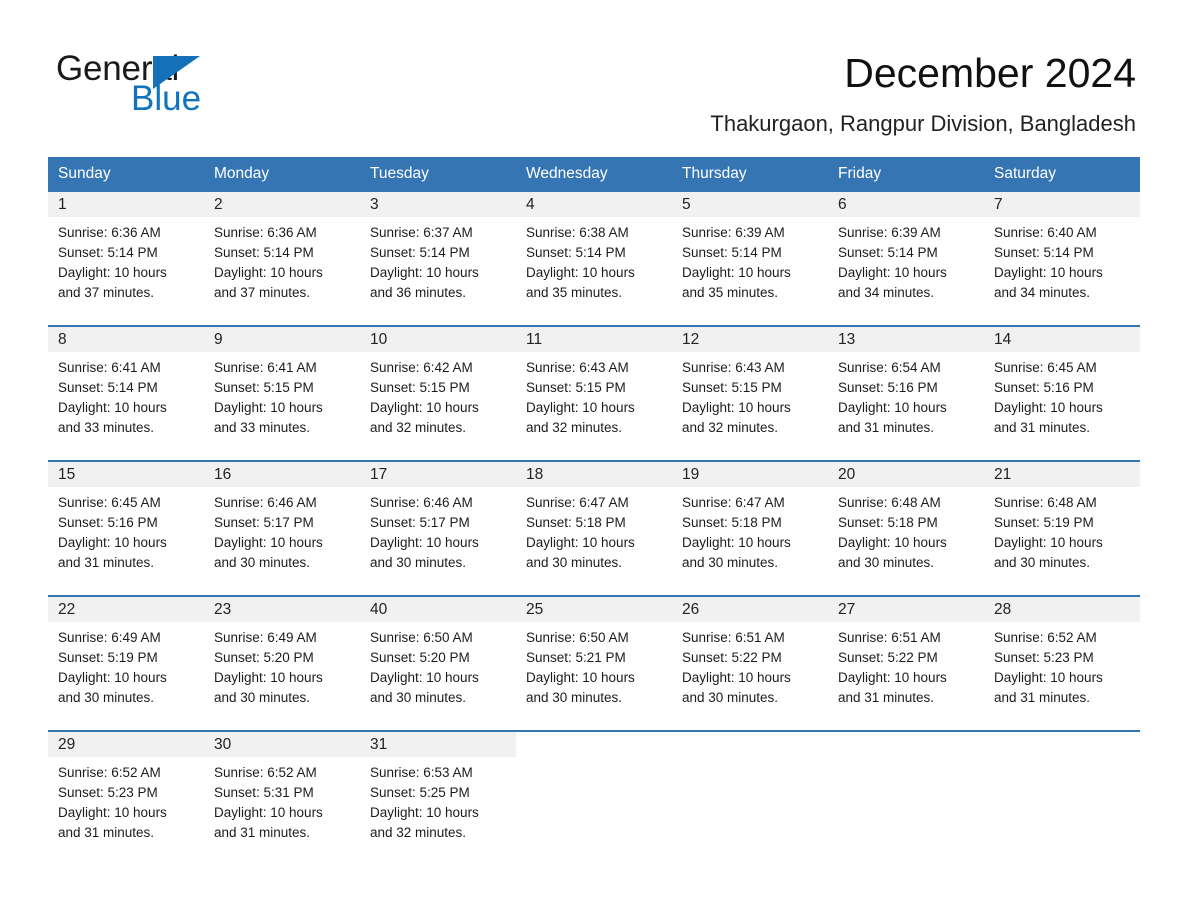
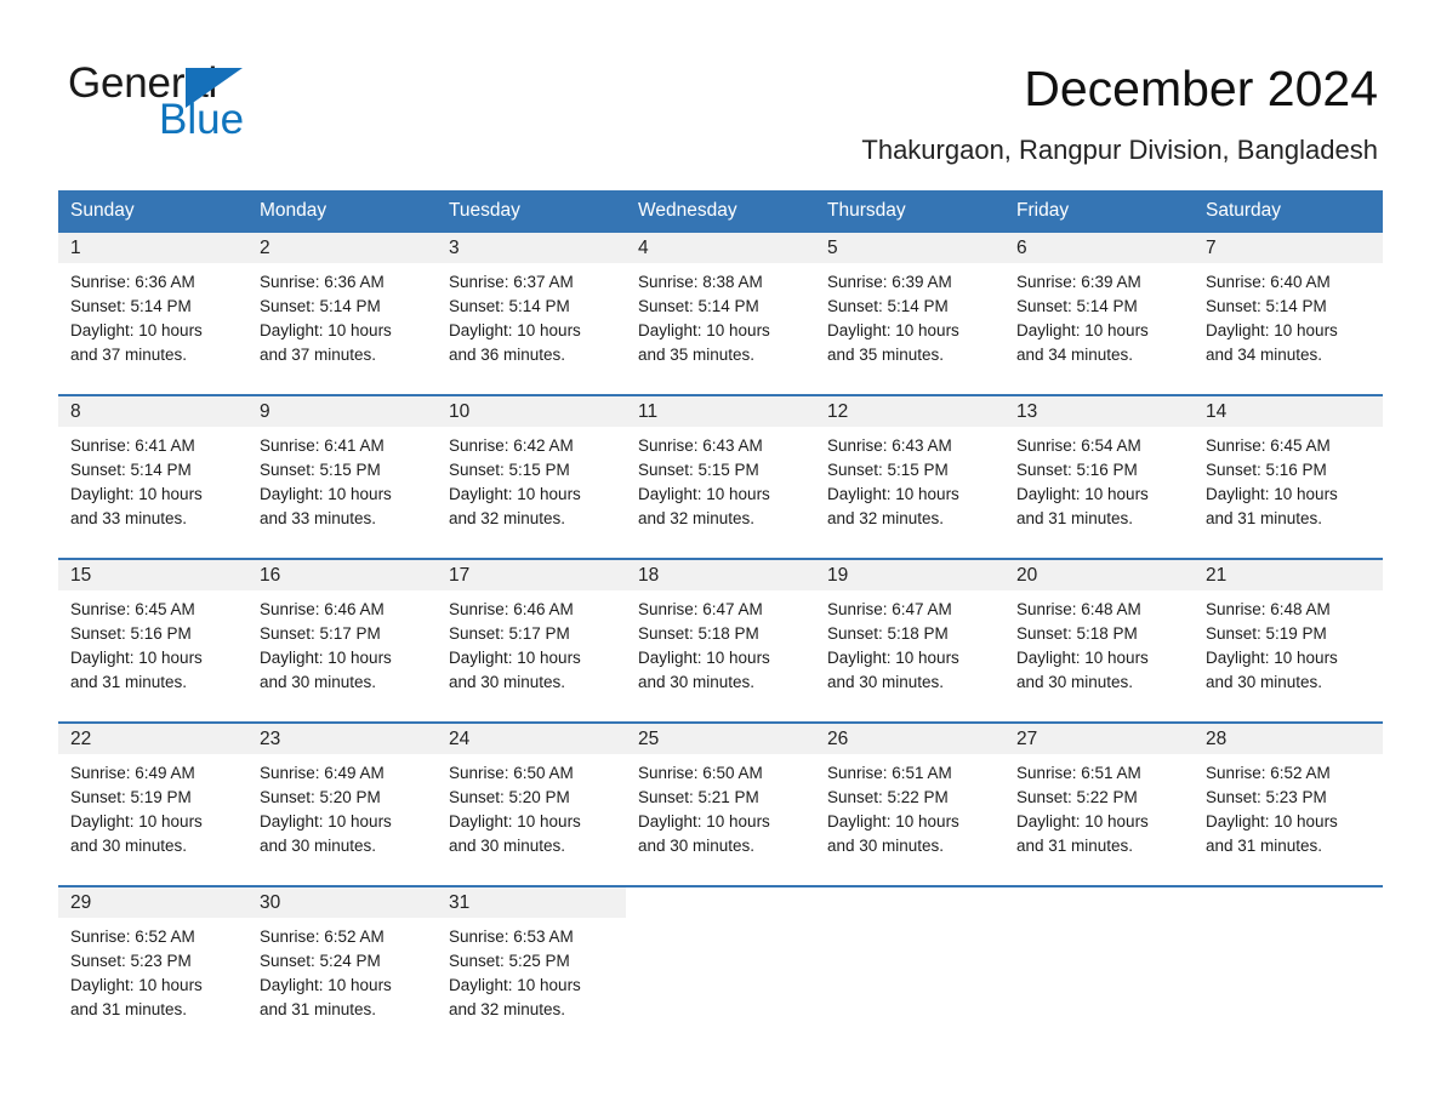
  Gener
  Blue
  December 2024
  Thakurgaon, Rangpur Division, Bangladesh
  Sunday	Monday	Tuesday	Wednesday	Thursday	Friday	Saturday
- 1Sunrise: 6:36 AMSunset: 5:14 PMDaylight: 10 hoursand 37 minutes.	2Sunrise: 6:36 AMSunset: 5:14 PMDaylight: 10 hoursand 37 minutes.	3Sunrise: 6:37 AMSunset: 5:14 PMDaylight: 10 hoursand 36 minutes.	4Sunrise: 6:38 AMSunset: 5:14 PMDaylight: 10 hoursand 35 minutes.	5Sunrise: 6:39 AMSunset: 5:14 PMDaylight: 10 hoursand 35 minutes.	6Sunrise: 6:39 AMSunset: 5:14 PMDaylight: 10 hoursand 34 minutes.	7Sunrise: 6:40 AMSunset: 5:14 PMDaylight: 10 hoursand 34 minutes.
+ 1Sunrise: 6:36 AMSunset: 5:14 PMDaylight: 10 hoursand 37 minutes.	2Sunrise: 6:36 AMSunset: 5:14 PMDaylight: 10 hoursand 37 minutes.	3Sunrise: 6:37 AMSunset: 5:14 PMDaylight: 10 hoursand 36 minutes.	4Sunrise: 8:38 AMSunset: 5:14 PMDaylight: 10 hoursand 35 minutes.	5Sunrise: 6:39 AMSunset: 5:14 PMDaylight: 10 hoursand 35 minutes.	6Sunrise: 6:39 AMSunset: 5:14 PMDaylight: 10 hoursand 34 minutes.	7Sunrise: 6:40 AMSunset: 5:14 PMDaylight: 10 hoursand 34 minutes.
  8Sunrise: 6:41 AMSunset: 5:14 PMDaylight: 10 hoursand 33 minutes.	9Sunrise: 6:41 AMSunset: 5:15 PMDaylight: 10 hoursand 33 minutes.	10Sunrise: 6:42 AMSunset: 5:15 PMDaylight: 10 hoursand 32 minutes.	11Sunrise: 6:43 AMSunset: 5:15 PMDaylight: 10 hoursand 32 minutes.	12Sunrise: 6:43 AMSunset: 5:15 PMDaylight: 10 hoursand 32 minutes.	13Sunrise: 6:54 AMSunset: 5:16 PMDaylight: 10 hoursand 31 minutes.	14Sunrise: 6:45 AMSunset: 5:16 PMDaylight: 10 hoursand 31 minutes.
  15Sunrise: 6:45 AMSunset: 5:16 PMDaylight: 10 hoursand 31 minutes.	16Sunrise: 6:46 AMSunset: 5:17 PMDaylight: 10 hoursand 30 minutes.	17Sunrise: 6:46 AMSunset: 5:17 PMDaylight: 10 hoursand 30 minutes.	18Sunrise: 6:47 AMSunset: 5:18 PMDaylight: 10 hoursand 30 minutes.	19Sunrise: 6:47 AMSunset: 5:18 PMDaylight: 10 hoursand 30 minutes.	20Sunrise: 6:48 AMSunset: 5:18 PMDaylight: 10 hoursand 30 minutes.	21Sunrise: 6:48 AMSunset: 5:19 PMDaylight: 10 hoursand 30 minutes.
- 22Sunrise: 6:49 AMSunset: 5:19 PMDaylight: 10 hoursand 30 minutes.	23Sunrise: 6:49 AMSunset: 5:20 PMDaylight: 10 hoursand 30 minutes.	40Sunrise: 6:50 AMSunset: 5:20 PMDaylight: 10 hoursand 30 minutes.	25Sunrise: 6:50 AMSunset: 5:21 PMDaylight: 10 hoursand 30 minutes.	26Sunrise: 6:51 AMSunset: 5:22 PMDaylight: 10 hoursand 30 minutes.	27Sunrise: 6:51 AMSunset: 5:22 PMDaylight: 10 hoursand 31 minutes.	28Sunrise: 6:52 AMSunset: 5:23 PMDaylight: 10 hoursand 31 minutes.
+ 22Sunrise: 6:49 AMSunset: 5:19 PMDaylight: 10 hoursand 30 minutes.	23Sunrise: 6:49 AMSunset: 5:20 PMDaylight: 10 hoursand 30 minutes.	24Sunrise: 6:50 AMSunset: 5:20 PMDaylight: 10 hoursand 30 minutes.	25Sunrise: 6:50 AMSunset: 5:21 PMDaylight: 10 hoursand 30 minutes.	26Sunrise: 6:51 AMSunset: 5:22 PMDaylight: 10 hoursand 30 minutes.	27Sunrise: 6:51 AMSunset: 5:22 PMDaylight: 10 hoursand 31 minutes.	28Sunrise: 6:52 AMSunset: 5:23 PMDaylight: 10 hoursand 31 minutes.
- 29Sunrise: 6:52 AMSunset: 5:23 PMDaylight: 10 hoursand 31 minutes.	30Sunrise: 6:52 AMSunset: 5:31 PMDaylight: 10 hoursand 31 minutes.	31Sunrise: 6:53 AMSunset: 5:25 PMDaylight: 10 hoursand 32 minutes.
+ 29Sunrise: 6:52 AMSunset: 5:23 PMDaylight: 10 hoursand 31 minutes.	30Sunrise: 6:52 AMSunset: 5:24 PMDaylight: 10 hoursand 31 minutes.	31Sunrise: 6:53 AMSunset: 5:25 PMDaylight: 10 hoursand 32 minutes.
